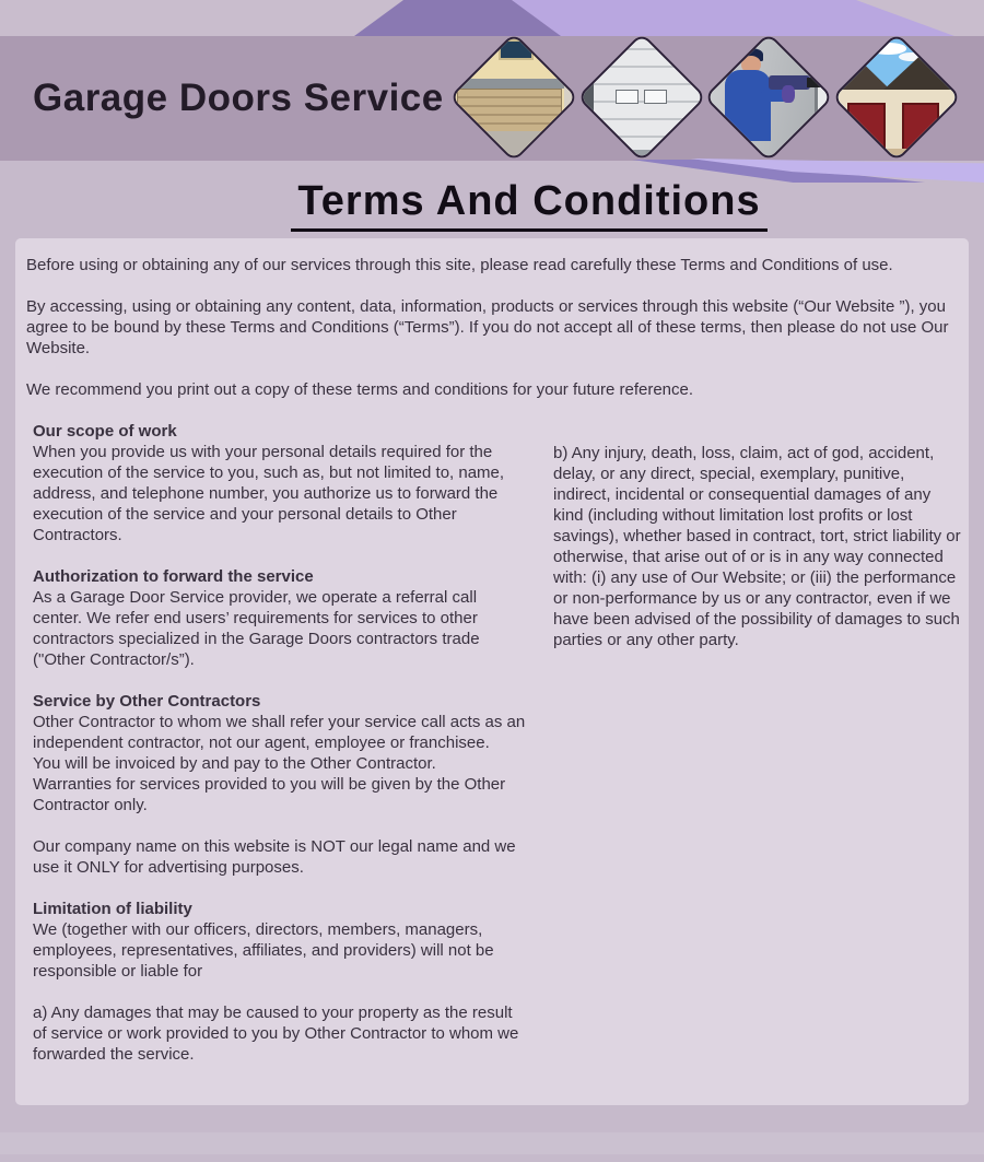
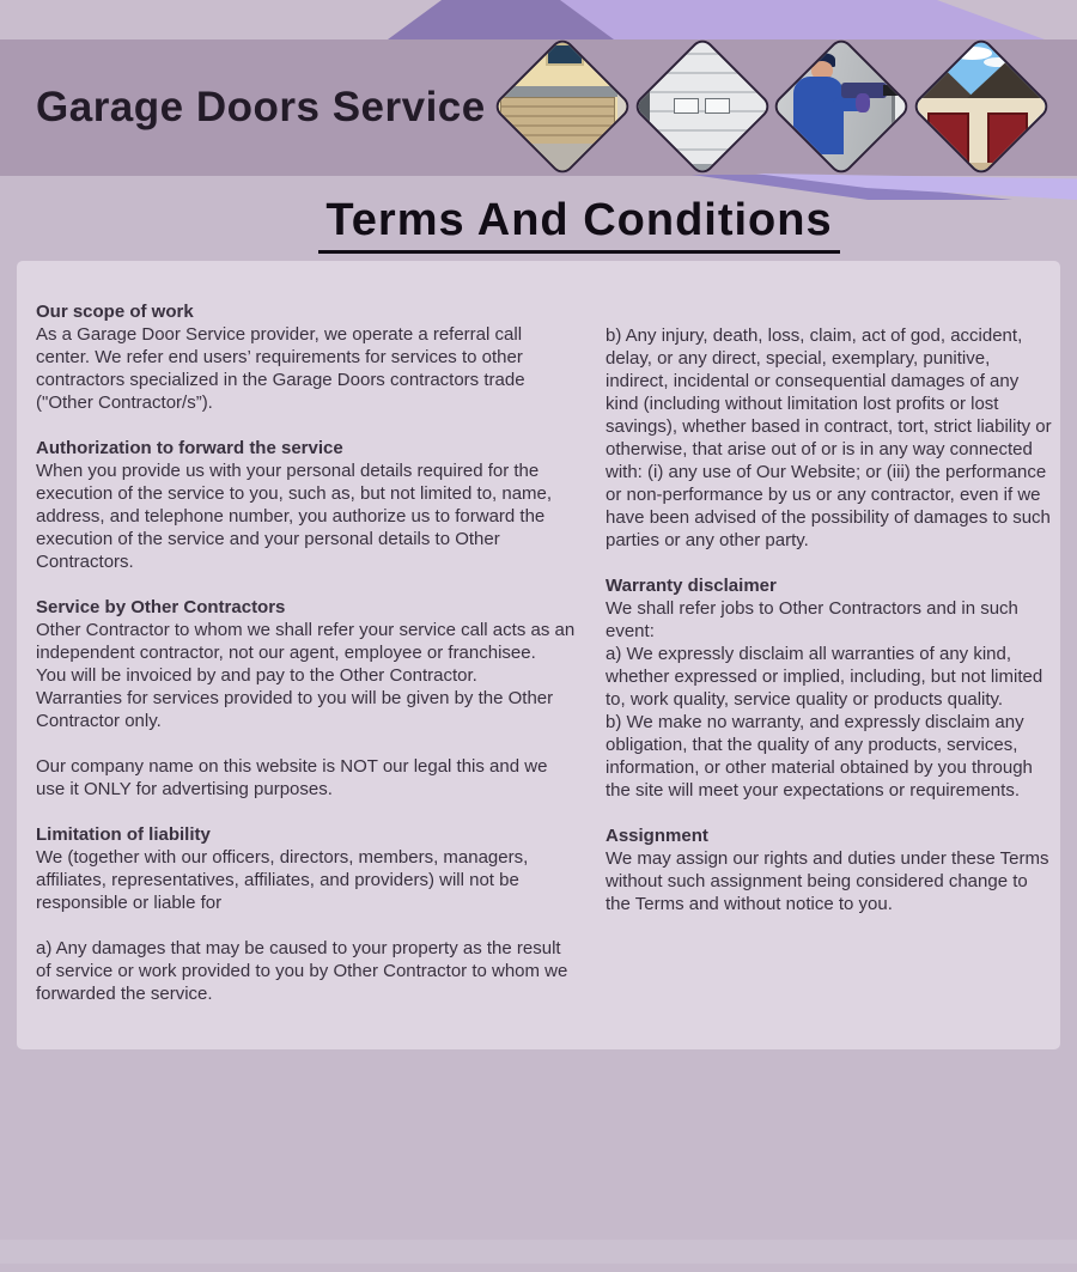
  Garage Doors Service
  Terms And Conditions
- Before using or obtaining any of our services through this site, please read carefully these Terms and Conditions of use.
- By accessing, using or obtaining any content, data, information, products or services through this website (“Our Website ”), you agree to be bound by these Terms and Conditions (“Terms”). If you do not accept all of these terms, then please do not use Our Website.
- We recommend you print out a copy of these terms and conditions for your future reference.
  Our scope of work
- When you provide us with your personal details required for the execution of the service to you, such as, but not limited to, name, address, and telephone number, you authorize us to forward the execution of the service and your personal details to Other Contractors.
+ As a Garage Door Service provider, we operate a referral call center. We refer end users’ requirements for services to other contractors specialized in the Garage Doors contractors trade ("Other Contractor/s”).
  Authorization to forward the service
- As a Garage Door Service provider, we operate a referral call center. We refer end users’ requirements for services to other contractors specialized in the Garage Doors contractors trade ("Other Contractor/s”).
+ When you provide us with your personal details required for the execution of the service to you, such as, but not limited to, name, address, and telephone number, you authorize us to forward the execution of the service and your personal details to Other Contractors.
  Service by Other Contractors
  Other Contractor to whom we shall refer your service call acts as an independent contractor, not our agent, employee or franchisee.
  You will be invoiced by and pay to the Other Contractor.
  Warranties for services provided to you will be given by the Other Contractor only.
- Our company name on this website is NOT our legal name and we use it ONLY for advertising purposes.
+ Our company name on this website is NOT our legal this and we use it ONLY for advertising purposes.
  Limitation of liability
- We (together with our officers, directors, members, managers, employees, representatives, affiliates, and providers) will not be responsible or liable for
+ We (together with our officers, directors, members, managers, affiliates, representatives, affiliates, and providers) will not be responsible or liable for
  a) Any damages that may be caused to your property as the result of service or work provided to you by Other Contractor to whom we forwarded the service.
  b) Any injury, death, loss, claim, act of god, accident, delay, or any direct, special, exemplary, punitive, indirect, incidental or consequential damages of any kind (including without limitation lost profits or lost savings), whether based in contract, tort, strict liability or otherwise, that arise out of or is in any way connected with: (i) any use of Our Website; or (iii) the performance or non-performance by us or any contractor, even if we have been advised of the possibility of damages to such parties or any other party.
+ Warranty disclaimer
+ We shall refer jobs to Other Contractors and in such event:
+ a) We expressly disclaim all warranties of any kind, whether expressed or implied, including, but not limited to, work quality, service quality or products quality.
+ b) We make no warranty, and expressly disclaim any obligation, that the quality of any products, services, information, or other material obtained by you through the site will meet your expectations or requirements.
+ Assignment
+ We may assign our rights and duties under these Terms without such assignment being considered change to the Terms and without notice to you.
